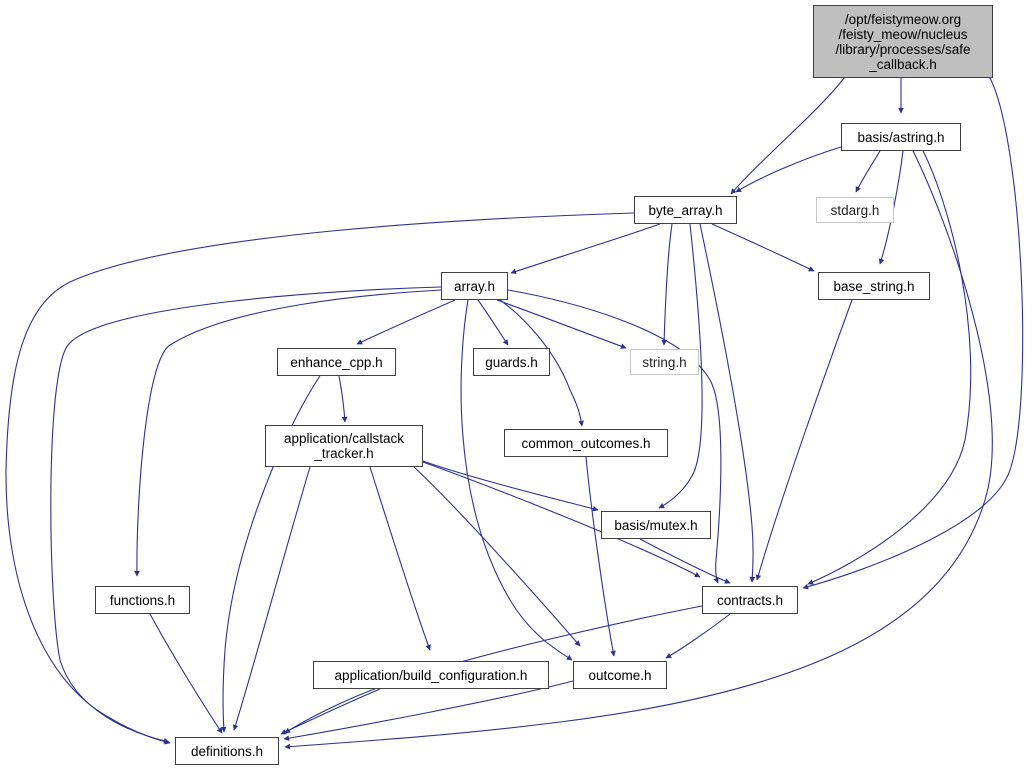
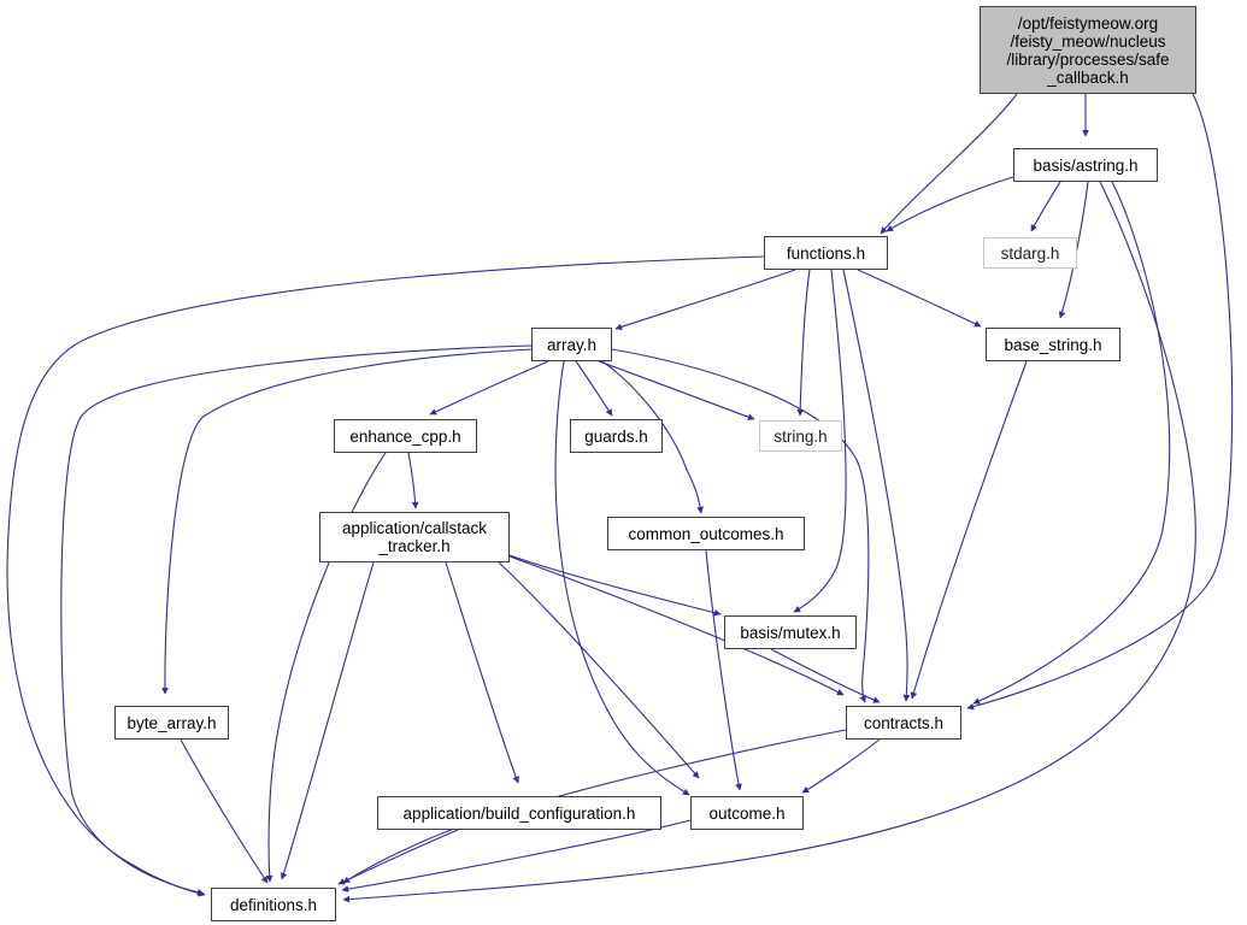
  /opt/feistymeow.org
  /feisty_meow/nucleus
  /library/processes/safe
  _callback.h
  basis/astring.h
- byte_array.h
+ functions.h
  stdarg.h
  base_string.h
  array.h
  enhance_cpp.h
  guards.h
  string.h
  application/callstack
  _tracker.h
  common_outcomes.h
  basis/mutex.h
- functions.h
+ byte_array.h
  contracts.h
  application/build_configuration.h
  outcome.h
  definitions.h
